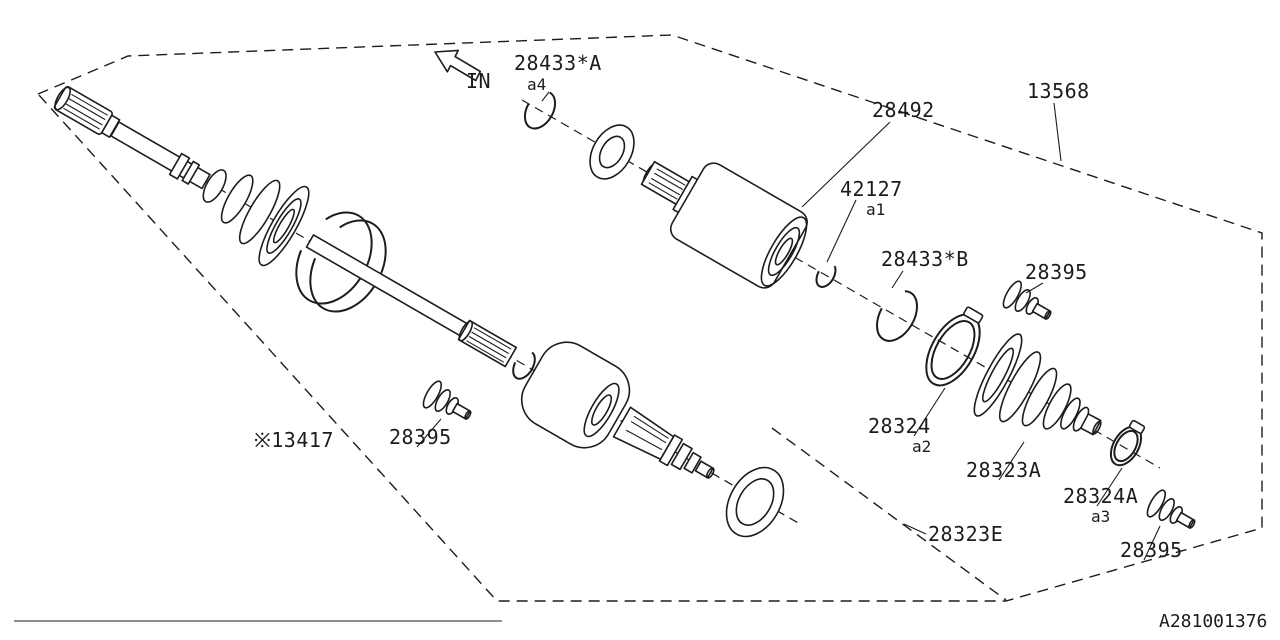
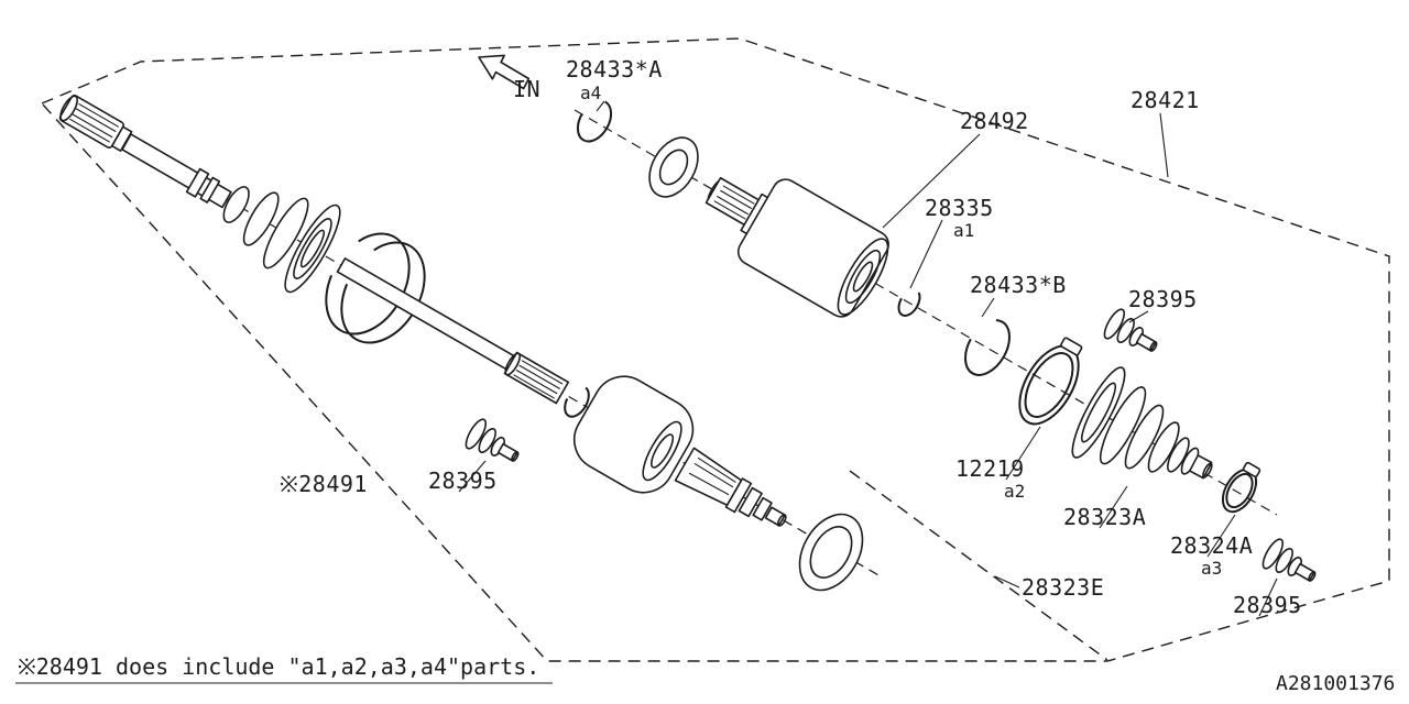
  IN
  28433*A
  a4
  28492
- 13568
+ 28421
- 42127
+ 28335
  a1
  28433*B
  28395
- ※13417
+ ※28491
  28395
- 28324
+ 12219
  a2
  28323A
  28324A
  a3
  28323E
  28395
+ ※28491 does include "a1,a2,a3,a4"parts.
  A281001376
